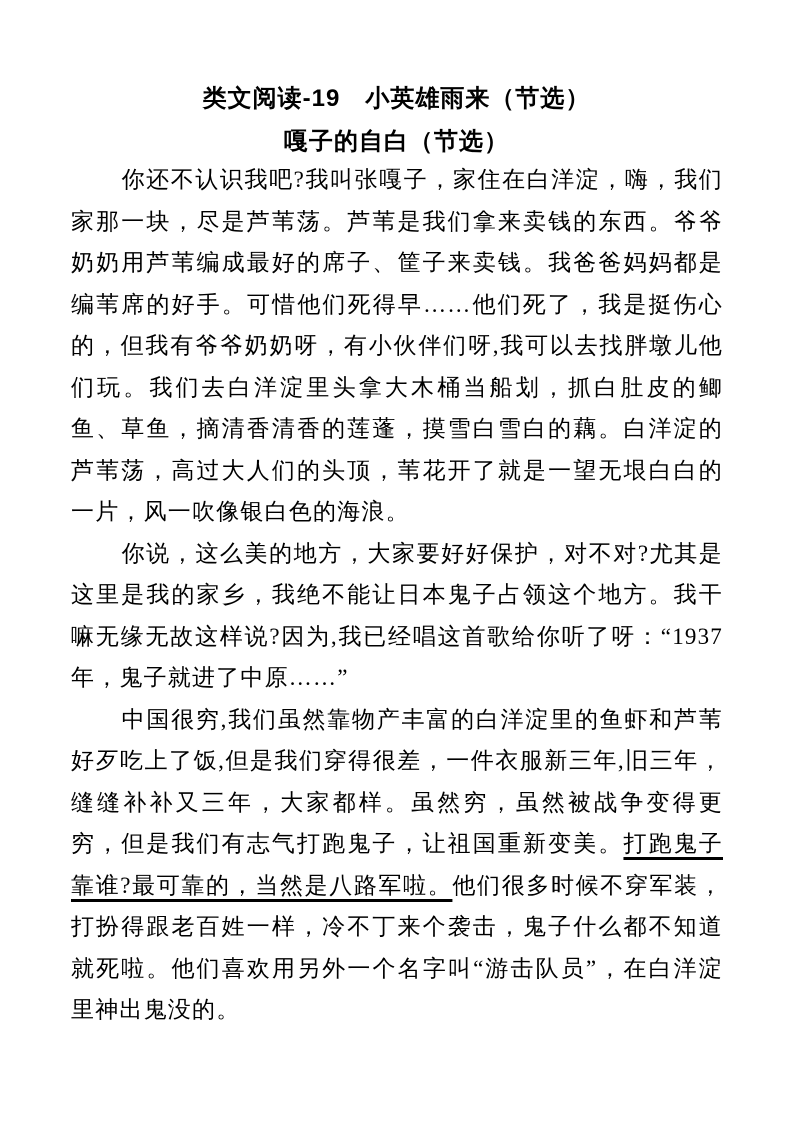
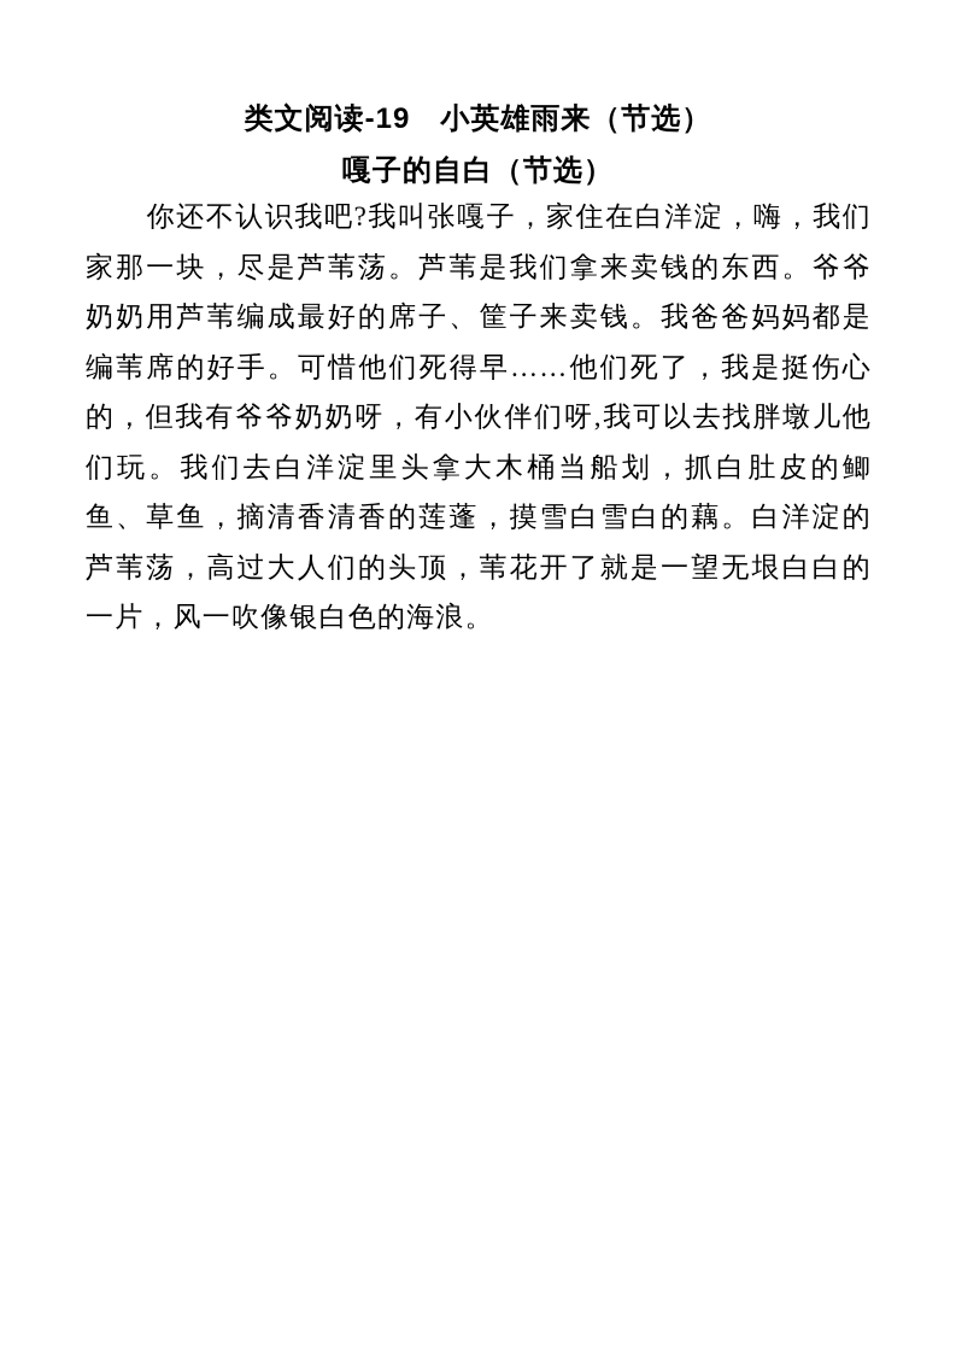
  类文阅读-19 小英雄雨来（节选）
  嘎子的自白（节选）
  你还不认识我吧?我叫张嘎子，家住在白洋淀，嗨，我们家那一块，尽是芦苇荡。芦苇是我们拿来卖钱的东西。爷爷奶奶用芦苇编成最好的席子、筐子来卖钱。我爸爸妈妈都是编苇席的好手。可惜他们死得早……他们死了，我是挺伤心的，但我有爷爷奶奶呀，有小伙伴们呀,我可以去找胖墩儿他们玩。我们去白洋淀里头拿大木桶当船划，抓白肚皮的鲫鱼、草鱼，摘清香清香的莲蓬，摸雪白雪白的藕。白洋淀的芦苇荡，高过大人们的头顶，苇花开了就是一望无垠白白的一片，风一吹像银白色的海浪。
- 你说，这么美的地方，大家要好好保护，对不对?尤其是这里是我的家乡，我绝不能让日本鬼子占领这个地方。我干嘛无缘无故这样说?因为,我已经唱这首歌给你听了呀：“1937年，鬼子就进了中原……”
- 中国很穷,我们虽然靠物产丰富的白洋淀里的鱼虾和芦苇好歹吃上了饭,但是我们穿得很差，一件衣服新三年,旧三年，缝缝补补又三年，大家都样。虽然穷，虽然被战争变得更穷，但是我们有志气打跑鬼子，让祖国重新变美。打跑鬼子靠谁?最可靠的，当然是八路军啦。他们很多时候不穿军装，打扮得跟老百姓一样，冷不丁来个袭击，鬼子什么都不知道就死啦。他们喜欢用另外一个名字叫“游击队员”，在白洋淀里神出鬼没的。
